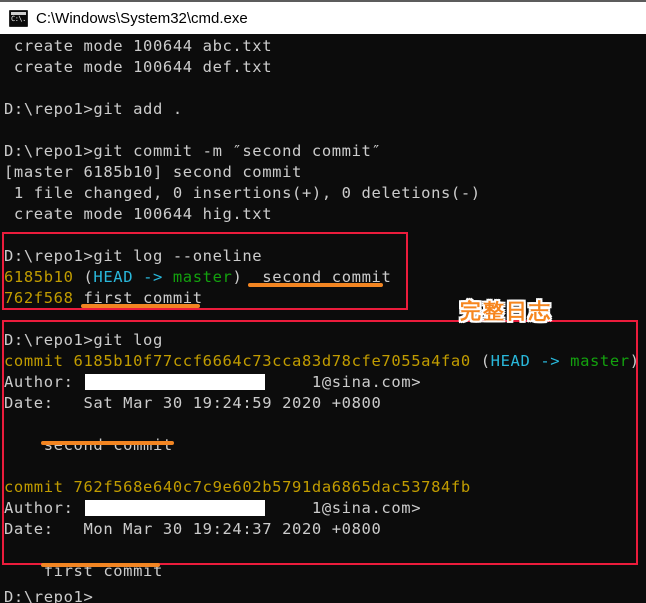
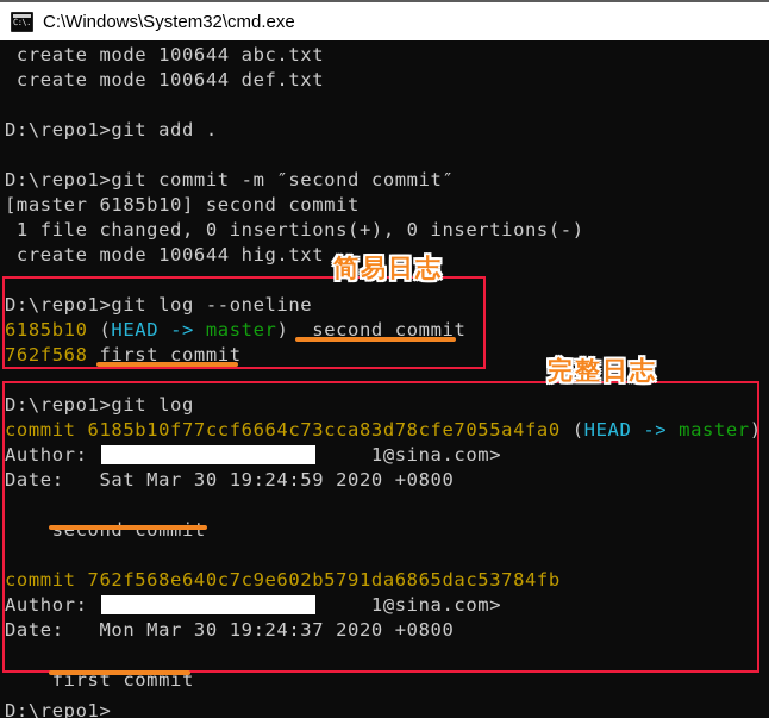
  C:\Windows\System32\cmd.exe
  create mode 100644 abc.txt
  create mode 100644 def.txt
  D:\repo1>git add .
  D:\repo1>git commit -m ″second commit″
  [master 6185b10] second commit
- 1 file changed, 0 insertions(+), 0 deletions(-)
+ 1 file changed, 0 insertions(+), 0 insertions(-)
  create mode 100644 hig.txt
  D:\repo1>git log --oneline
  6185b10 (HEAD -> master) second commit
  762f568 first commit
  D:\repo1>git log
  commit 6185b10f77ccf6664c73cca83d78cfe7055a4fa0 (HEAD -> master)
  Author: 1@sina.com>
  Date: Sat Mar 30 19:24:59 2020 +0800
  second commit
  commit 762f568e640c7c9e602b5791da6865dac53784fb
  Author: 1@sina.com>
  Date: Mon Mar 30 19:24:37 2020 +0800
  first commit
  D:\repo1>
+ 简易日志
  完整日志
